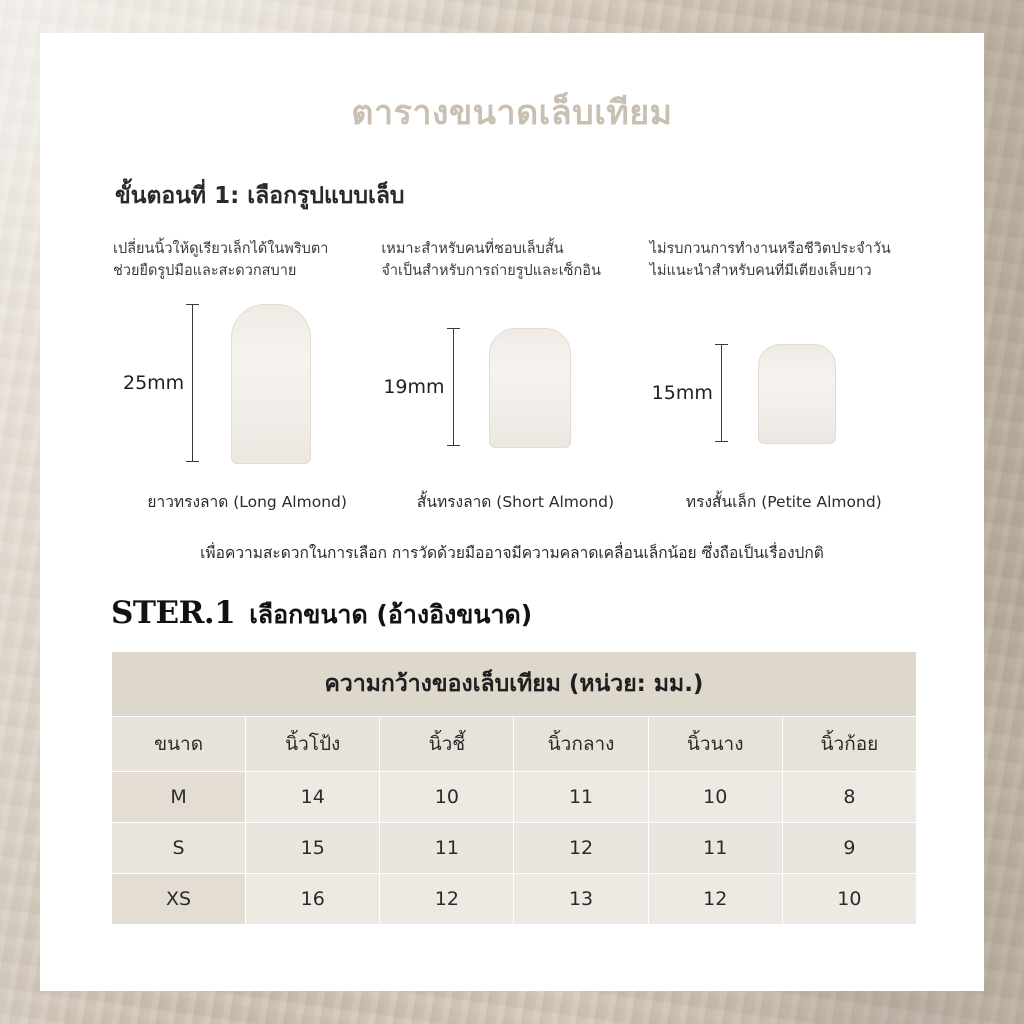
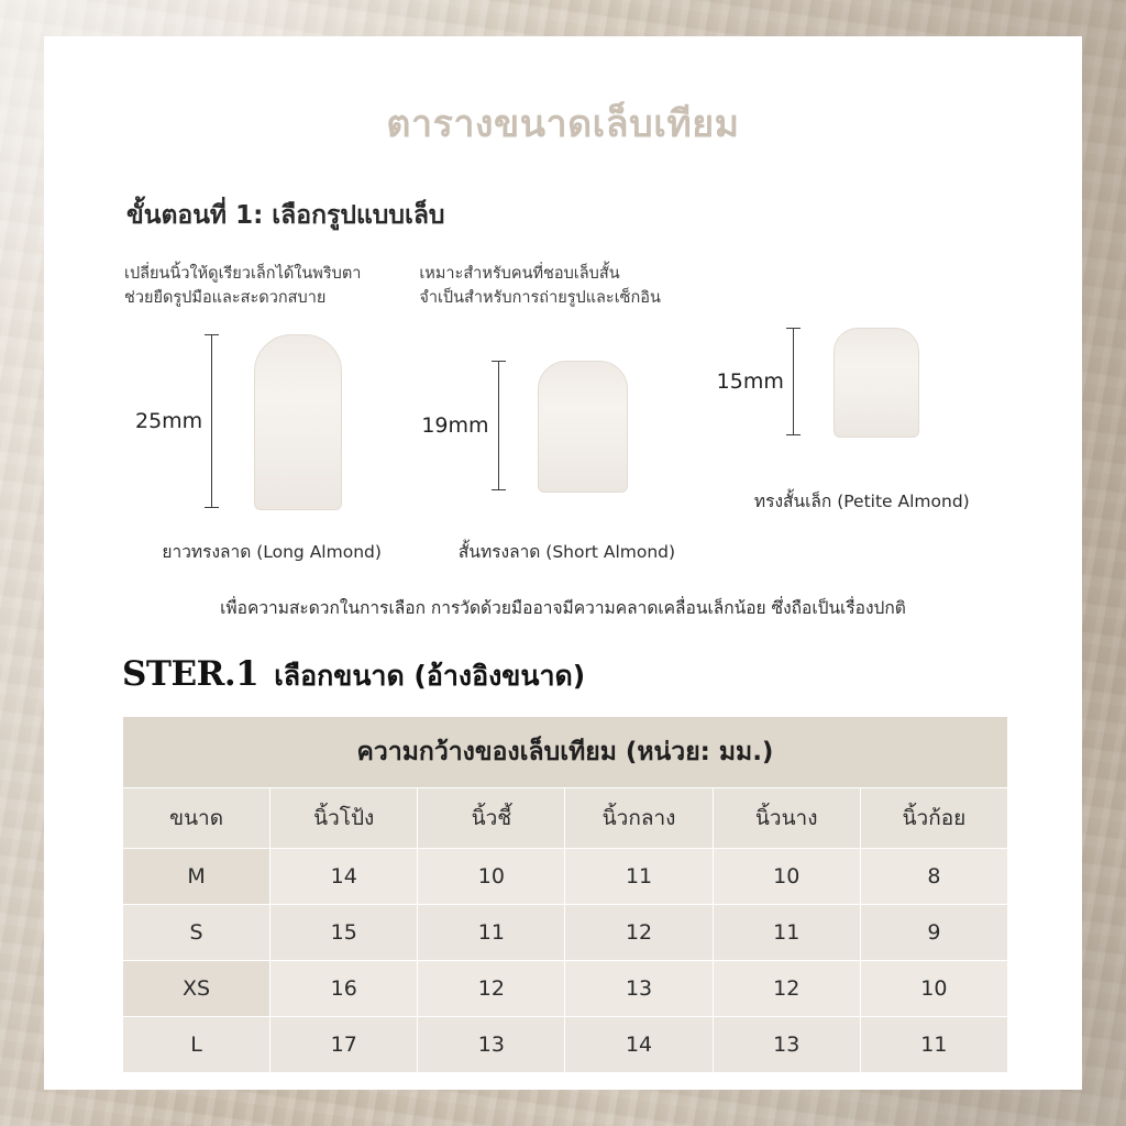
  ตารางขนาดเล็บเทียม
  ขั้นตอนที่ 1: เลือกรูปแบบเล็บ
  เปลี่ยนนิ้วให้ดูเรียวเล็กได้ในพริบตา
  ช่วยยืดรูปมือและสะดวกสบาย
  25mm
  ยาวทรงลาด (Long Almond)
  เหมาะสำหรับคนที่ชอบเล็บสั้น
  จำเป็นสำหรับการถ่ายรูปและเซ็กอิน
  19mm
  สั้นทรงลาด (Short Almond)
- ไม่รบกวนการทำงานหรือชีวิตประจำวัน
- ไม่แนะนำสำหรับคนที่มีเตียงเล็บยาว
  15mm
  ทรงสั้นเล็ก (Petite Almond)
  เพื่อความสะดวกในการเลือก การวัดด้วยมืออาจมีความคลาดเคลื่อนเล็กน้อย ซึ่งถือเป็นเรื่องปกติ
  STER.1
  เลือกขนาด (อ้างอิงขนาด)
  ความกว้างของเล็บเทียม (หน่วย: มม.)
  ขนาด	นิ้วโป้ง	นิ้วชี้	นิ้วกลาง	นิ้วนาง	นิ้วก้อย
  M	14	10	11	10	8
  S	15	11	12	11	9
  XS	16	12	13	12	10
+ L	17	13	14	13	11
